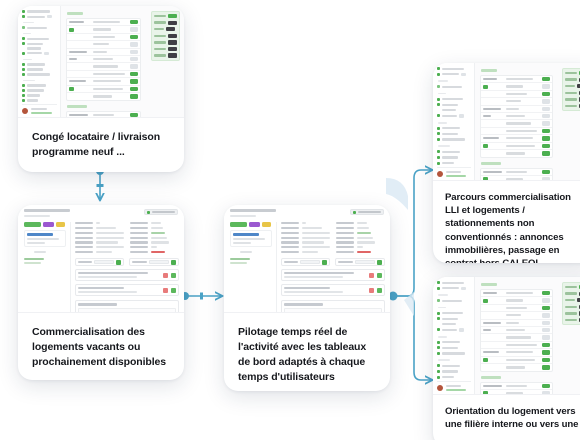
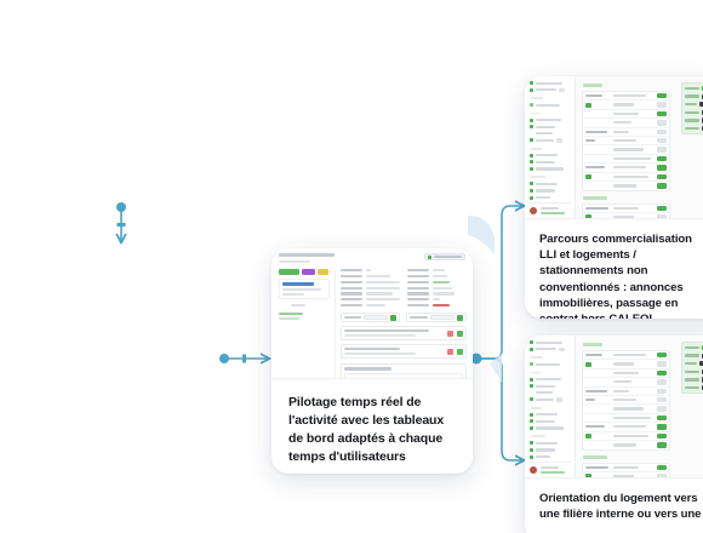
- Congé locataire / livraison programme neuf ...
- Commercialisation des logements vacants ou prochainement disponibles
  Pilotage temps réel de l'activité avec les tableaux de bord adaptés à chaque temps d'utilisateurs
  Parcours commercialisation LLI et logements / stationnements non conventionnés : annonces immobilières, passage en
  Orientation du logement vers une filière interne ou vers une
